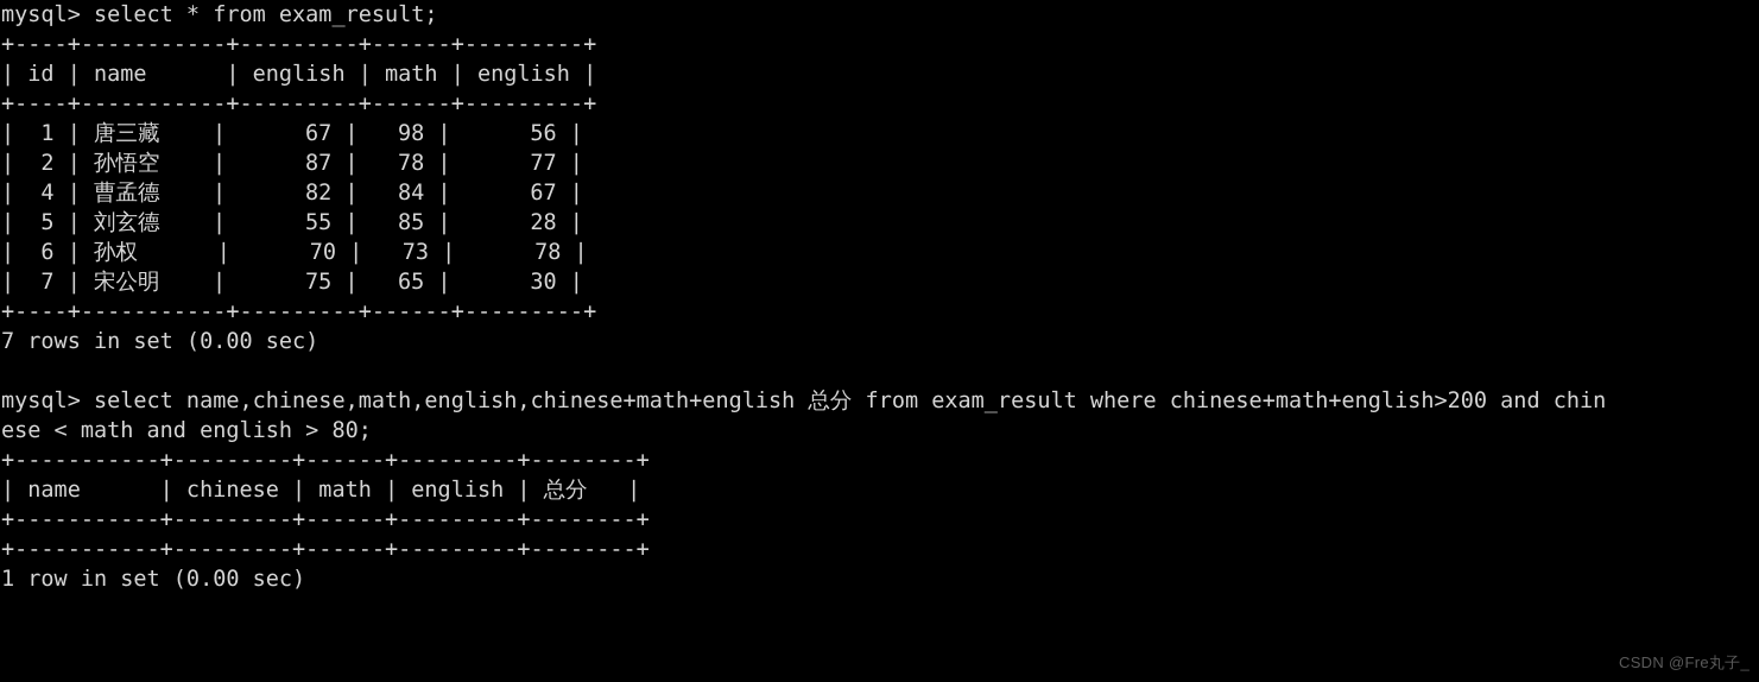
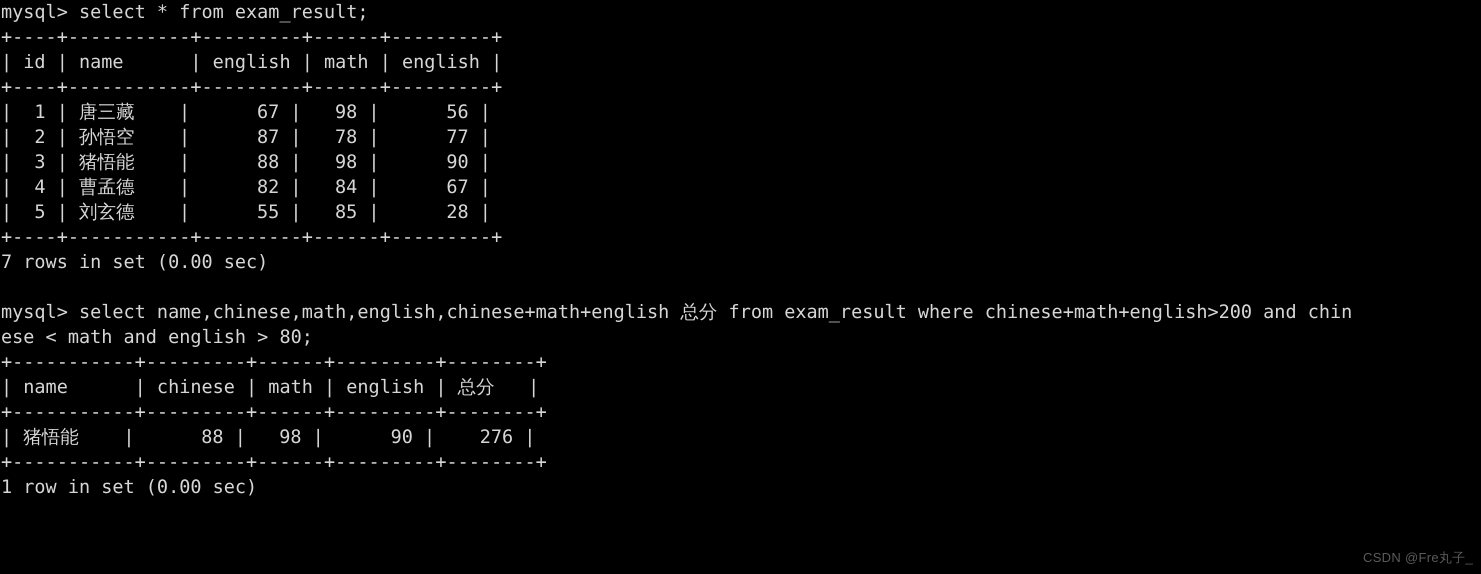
  mysql> select * from exam_result;
  +----+-----------+---------+------+---------+
  | id | name | english | math | english |
  +----+-----------+---------+------+---------+
  | 1 | 唐三藏 | 67 | 98 | 56 |
  | 2 | 孙悟空 | 87 | 78 | 77 |
+ | 3 | 猪悟能 | 88 | 98 | 90 |
  | 4 | 曹孟德 | 82 | 84 | 67 |
  | 5 | 刘玄德 | 55 | 85 | 28 |
- | 6 | 孙权 | 70 | 73 | 78 |
- | 7 | 宋公明 | 75 | 65 | 30 |
  +----+-----------+---------+------+---------+
  7 rows in set (0.00 sec)
  mysql> select name,chinese,math,english,chinese+math+english 总分 from exam_result where chinese+math+english>200 and chin
  ese < math and english > 80;
  +-----------+---------+------+---------+--------+
  | name | chinese | math | english | 总分 |
  +-----------+---------+------+---------+--------+
+ | 猪悟能 | 88 | 98 | 90 | 276 |
  +-----------+---------+------+---------+--------+
  1 row in set (0.00 sec)
  CSDN @Fre丸子_
